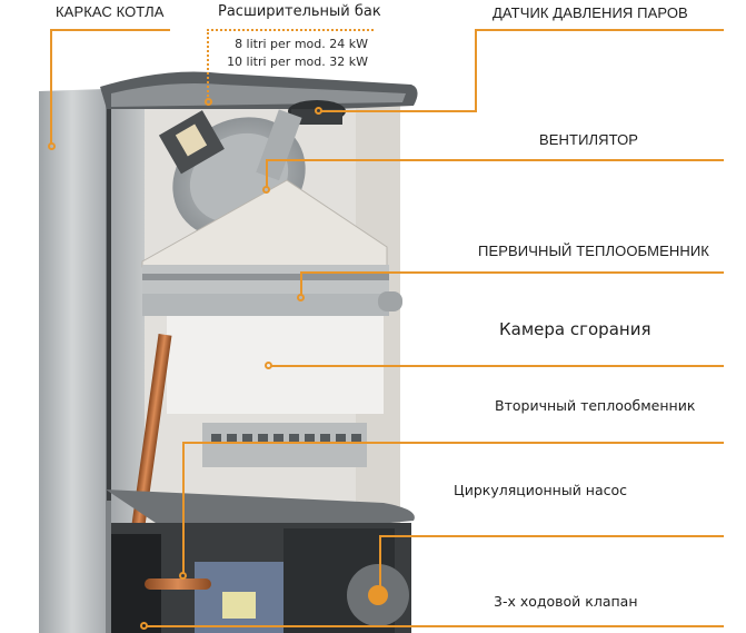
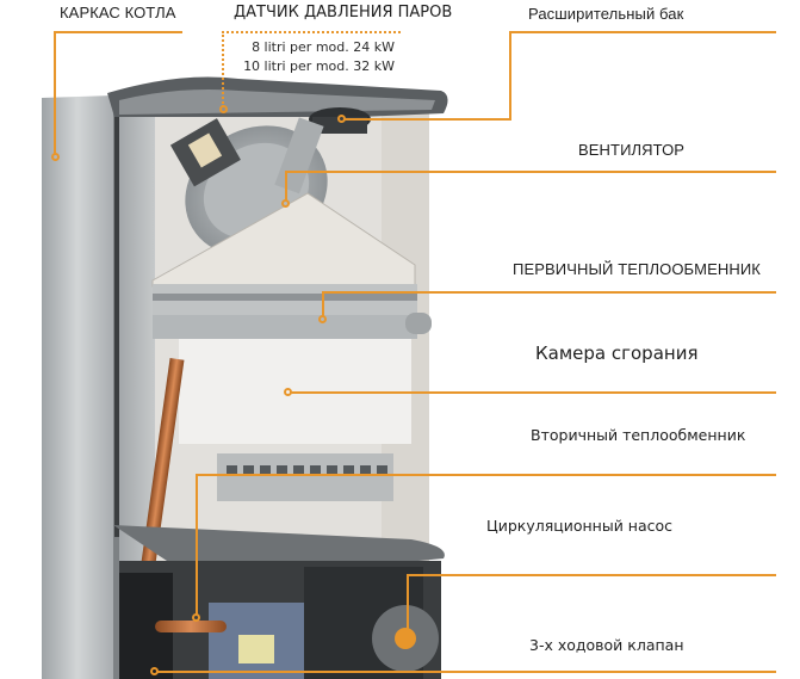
  КАРКАС КОТЛА
- Расширительный бак
+ ДАТЧИК ДАВЛЕНИЯ ПАРОВ
  8 litri per mod. 24 kW
  10 litri per mod. 32 kW
- ДАТЧИК ДАВЛЕНИЯ ПАРОВ
+ Расширительный бак
  ВЕНТИЛЯТОР
  ПЕРВИЧНЫЙ ТЕПЛООБМЕННИК
  Камера сгорания
  Вторичный теплообменник
  Циркуляционный насос
  3-х ходовой клапан
